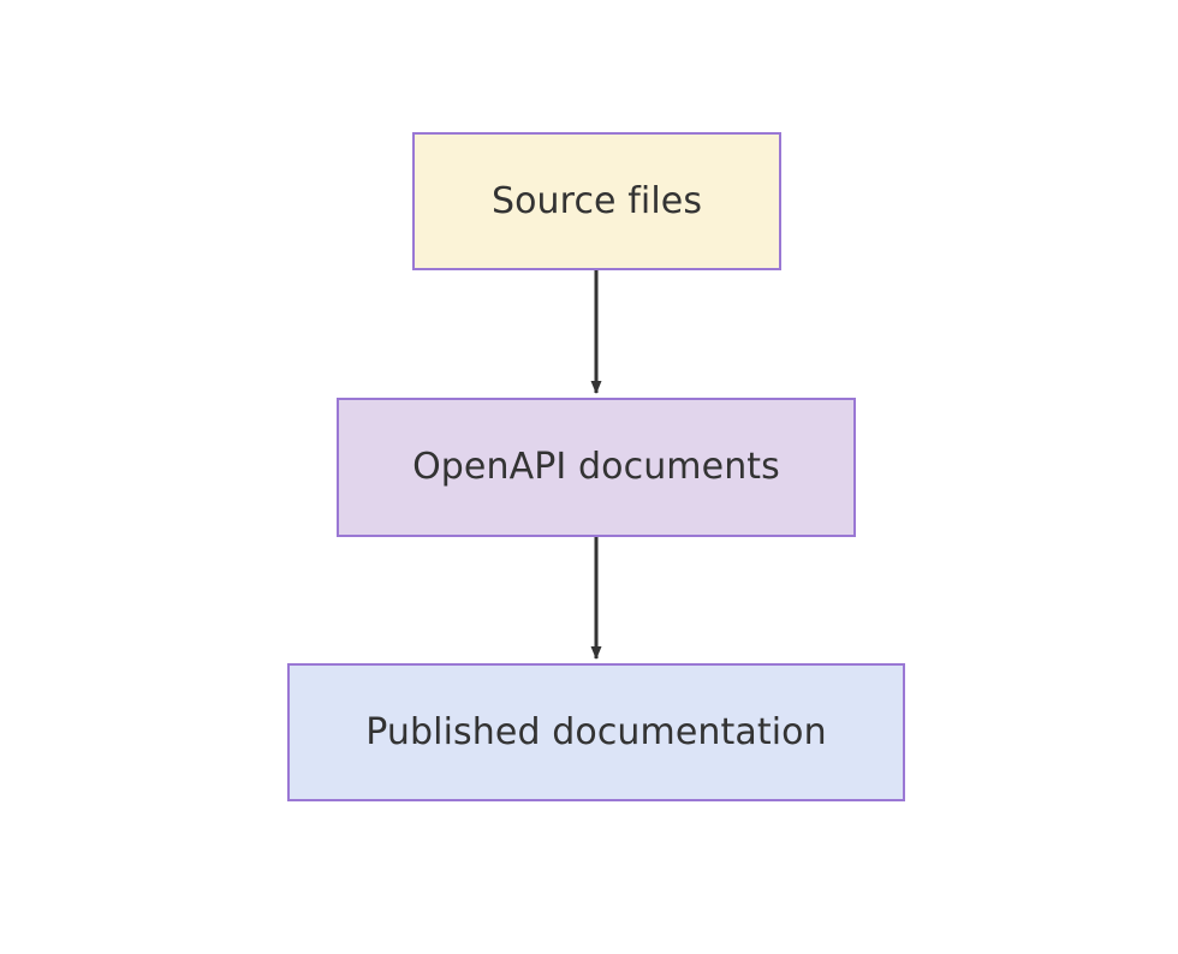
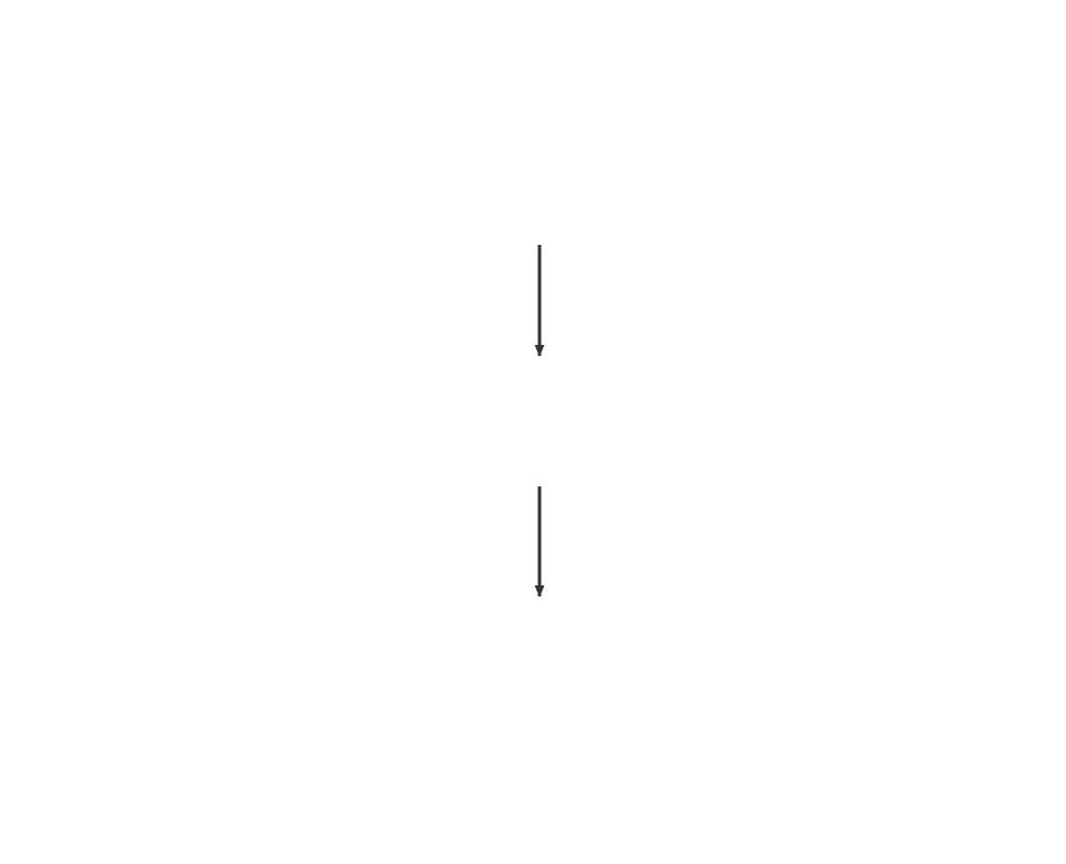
- Source files
- OpenAPI documents
- Published documentation
